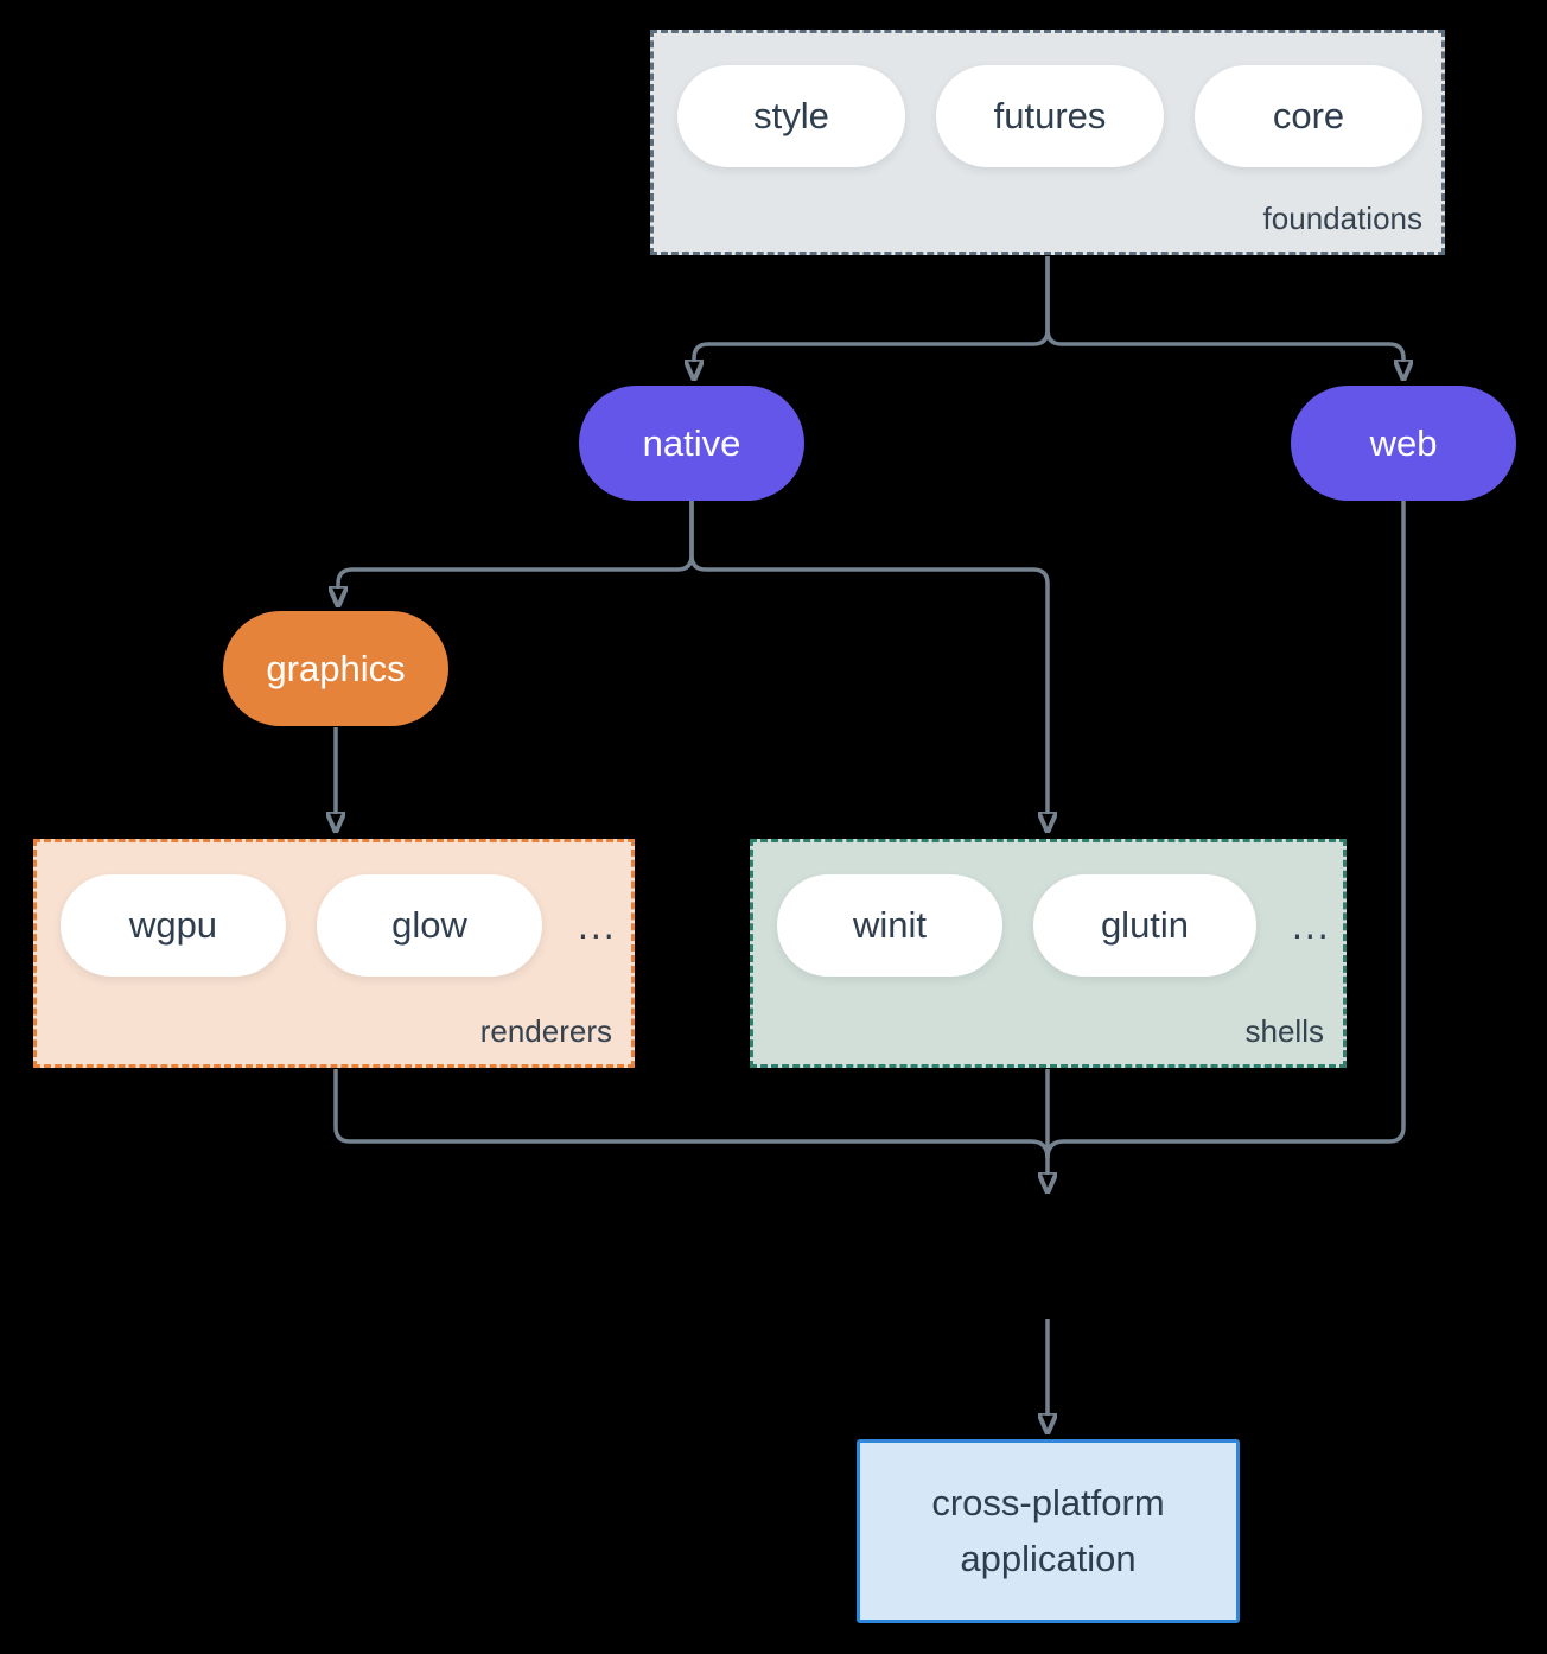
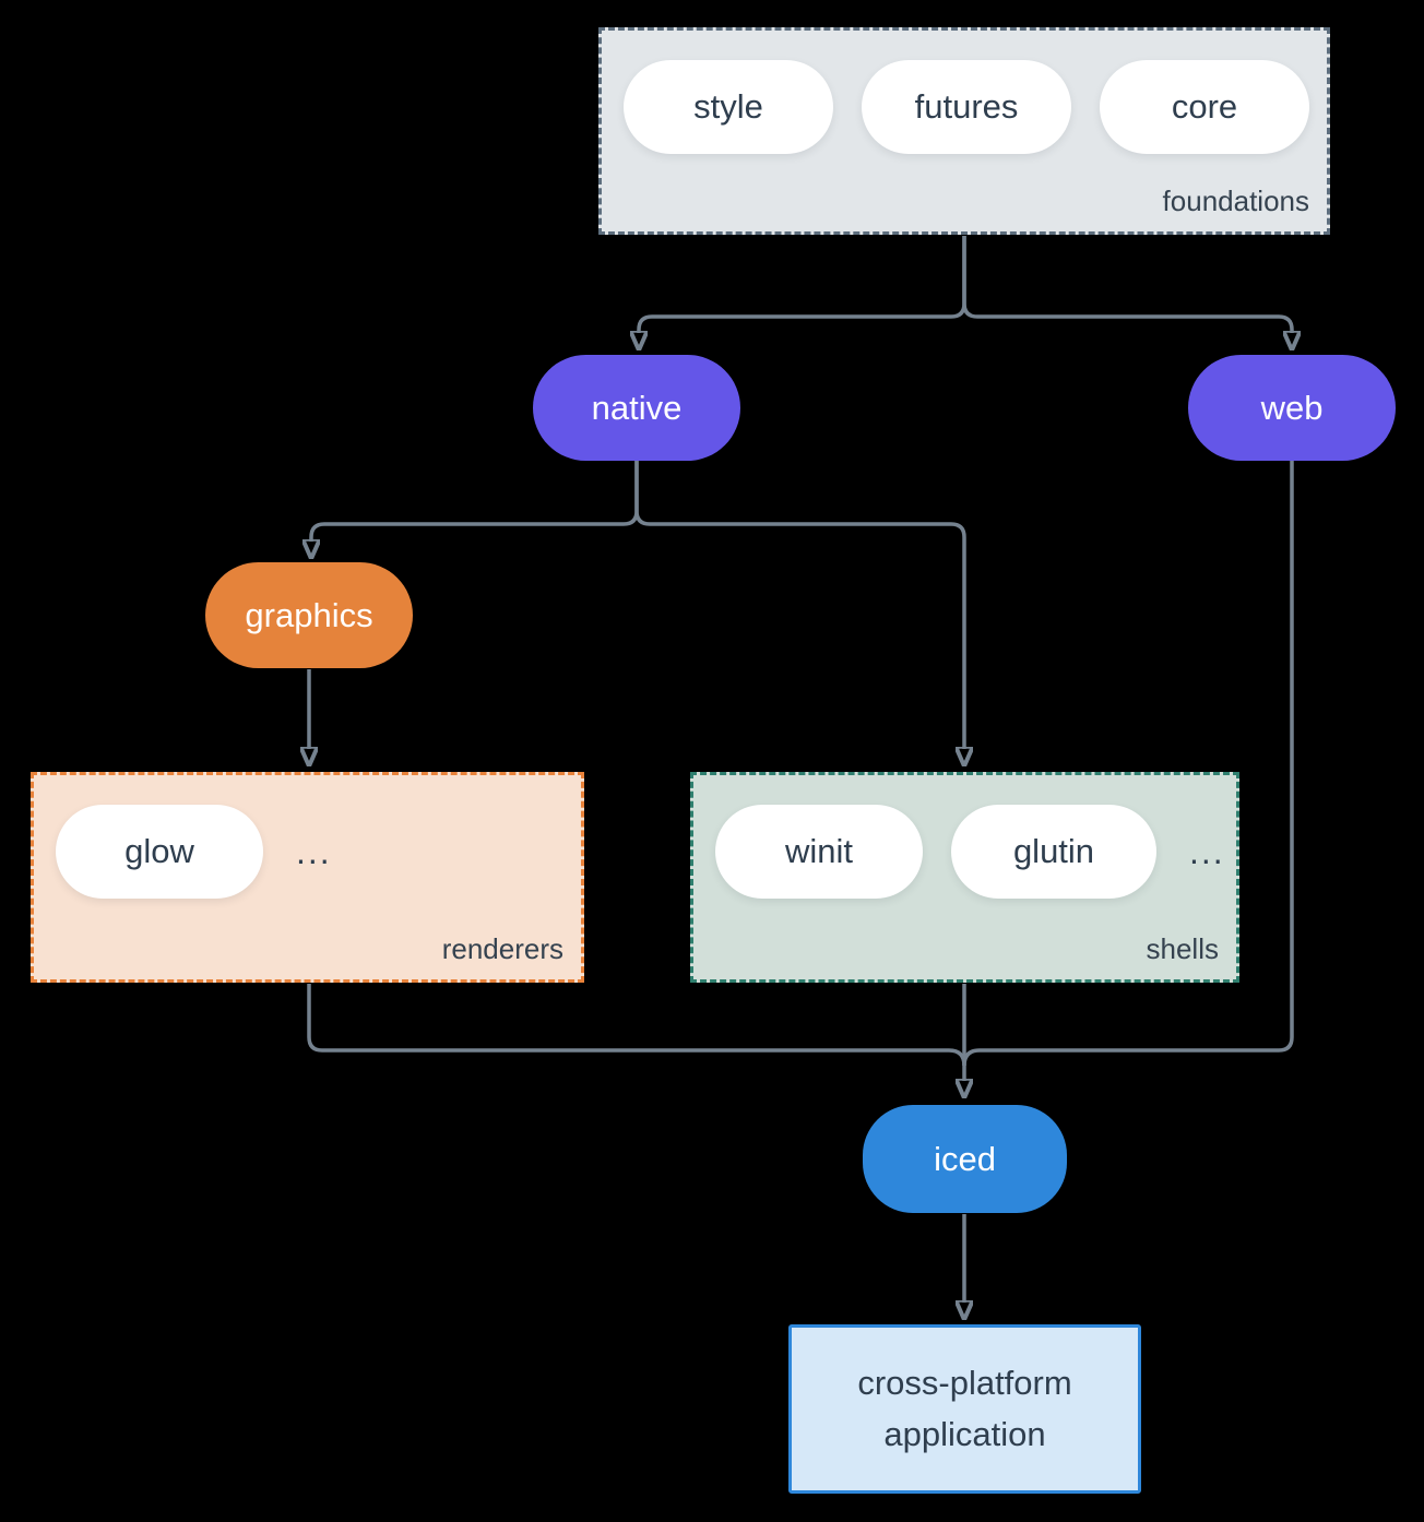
  style
  futures
  core
  foundations
  native
  web
  graphics
- wgpu
  glow
  ...
  renderers
  winit
  glutin
  ...
  shells
+ iced
  cross-platform
  application
